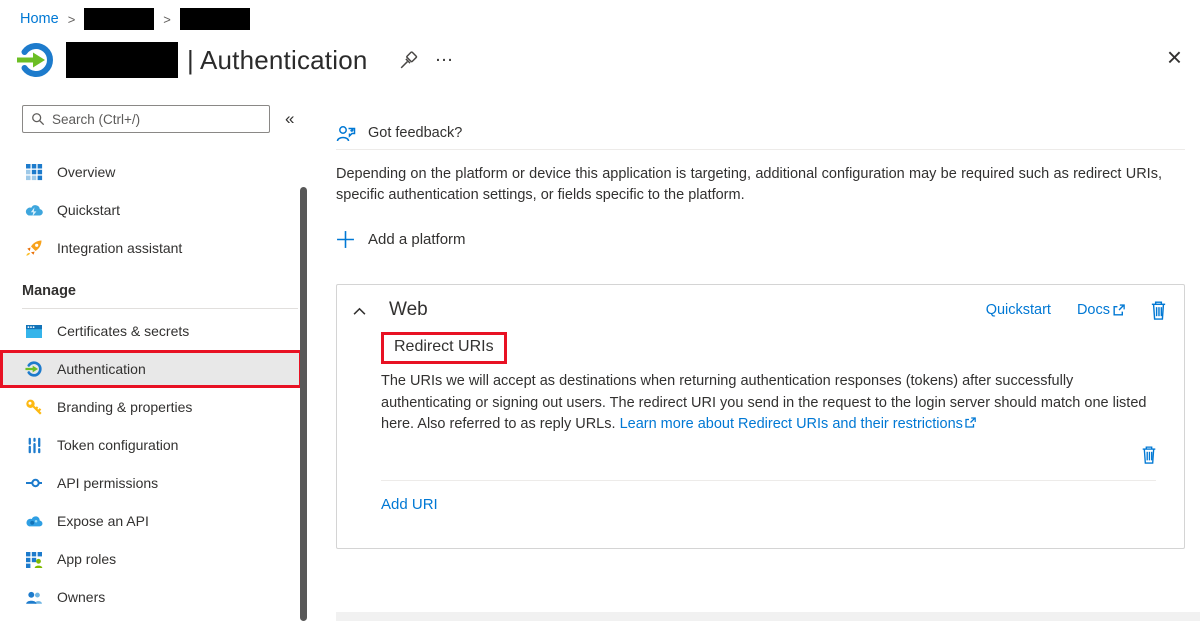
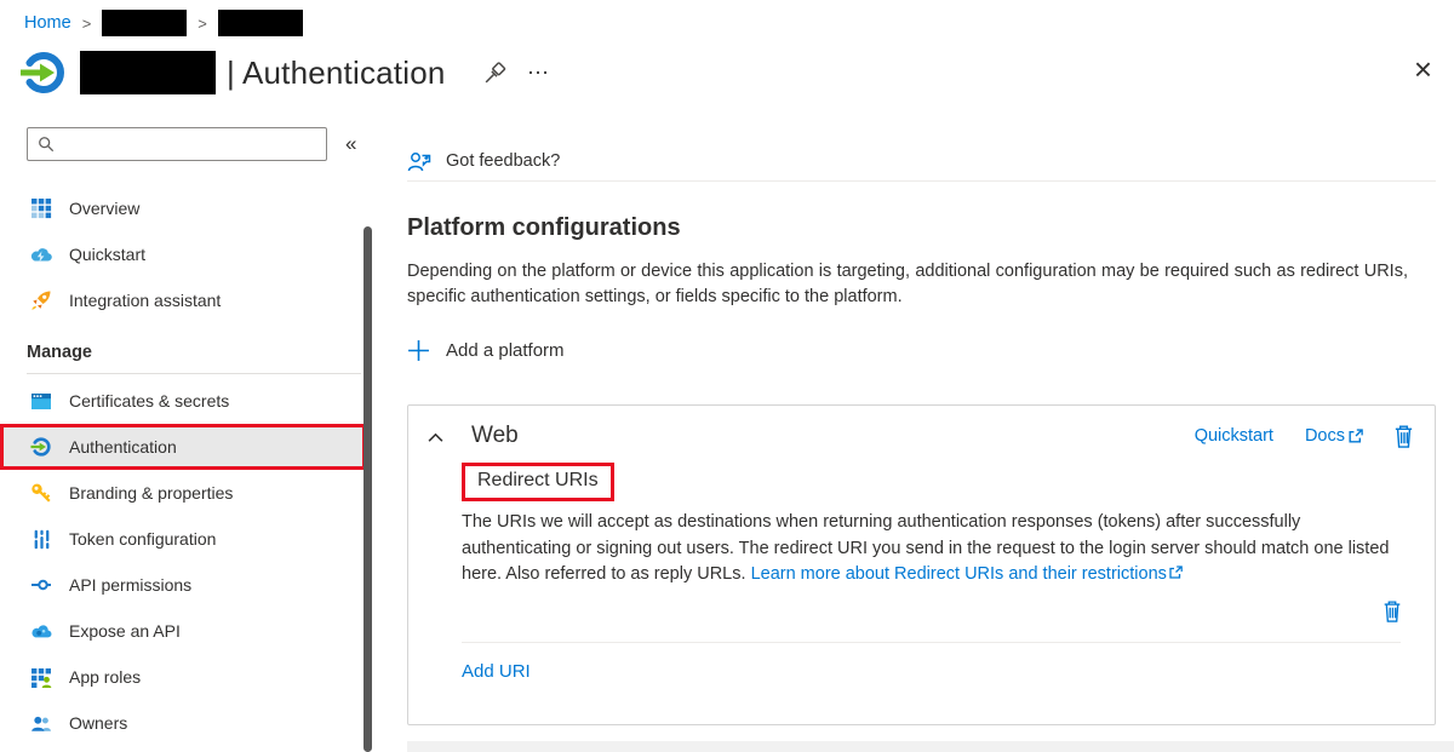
  Home
  >
  >
  | Authentication
  …
  ×
- Search (Ctrl+/)
  «
  Overview
  Quickstart
  Integration assistant
  Manage
  Certificates & secrets
  Authentication
  Branding & properties
  Token configuration
  API permissions
  Expose an API
  App roles
  Owners
  Got feedback?
+ Platform configurations
  Depending on the platform or device this application is targeting, additional configuration may be required such as redirect URIs, specific authentication settings, or fields specific to the platform.
  Add a platform
  Web
  Quickstart
  Docs
  Redirect URIs
  The URIs we will accept as destinations when returning authentication responses (tokens) after successfully authenticating or signing out users. The redirect URI you send in the request to the login server should match one listed here. Also referred to as reply URLs. Learn more about Redirect URIs and their restrictions
  Add URI
